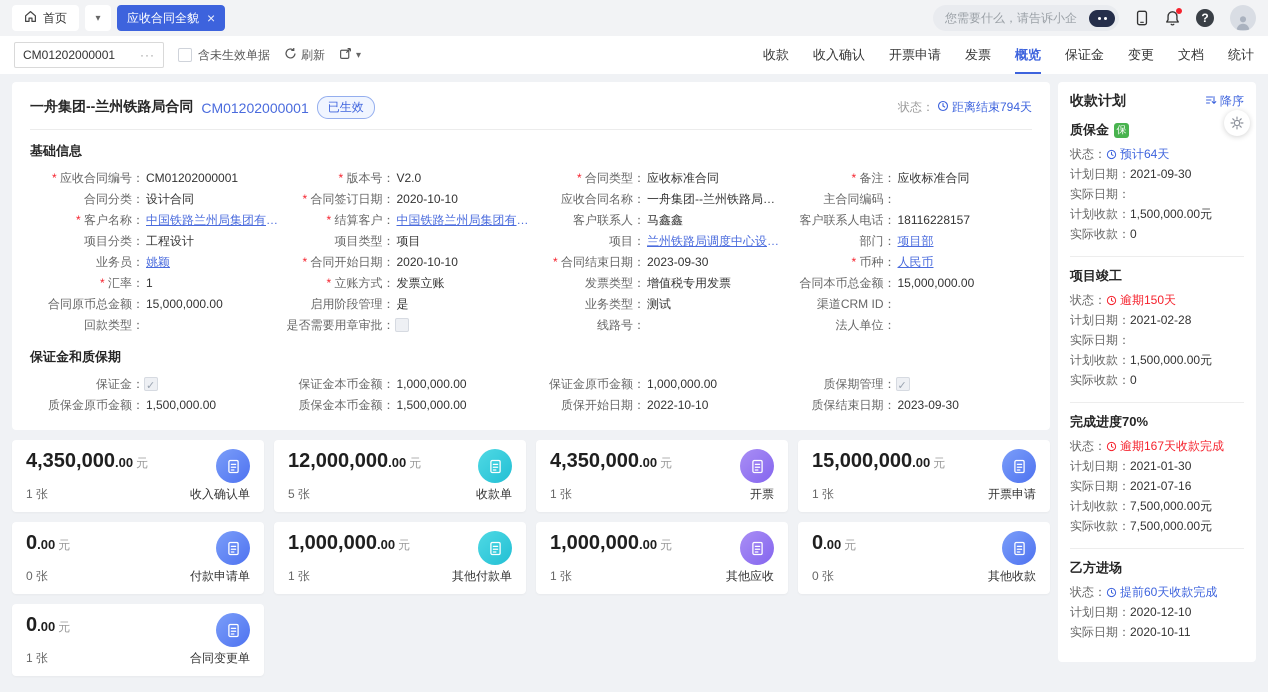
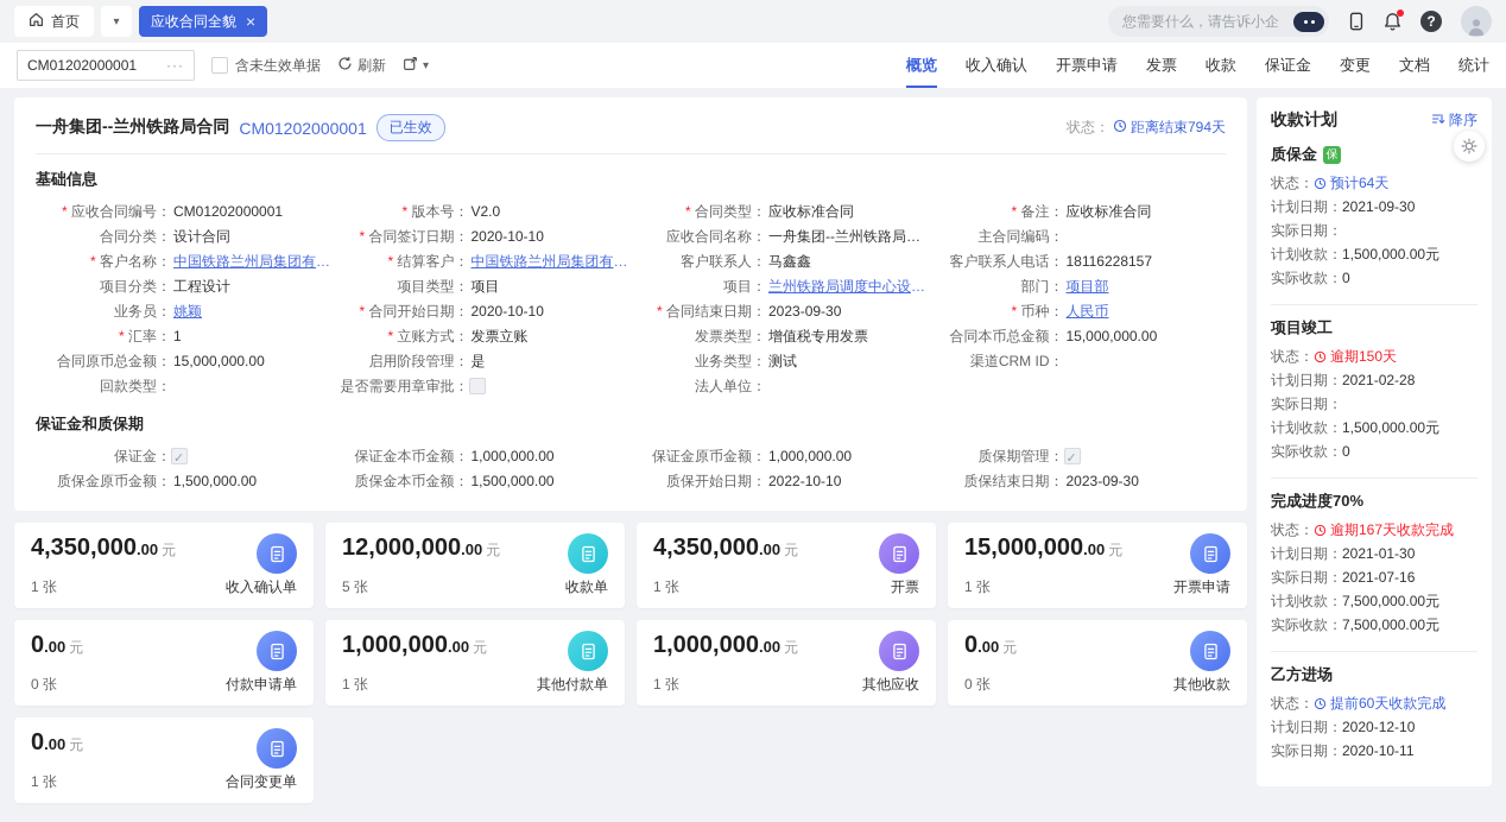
  首页
  ▾
  应收合同全貌
  ×
  您需要什么，请告诉小企
  ?
  CM01202000001
  ···
  含未生效单据
  刷新
  ▾
- 收款
+ 概览
  收入确认
  开票申请
  发票
- 概览
+ 收款
  保证金
  变更
  文档
  统计
  一舟集团--兰州铁路局合同
  CM01202000001
  已生效
  状态
  距离结束794天
  基础信息
  应收合同编号
  CM01202000001
  版本号
  V2.0
  合同类型
  应收标准合同
  备注
  应收标准合同
  合同分类
  设计合同
  合同签订日期
  2020-10-10
  应收合同名称
  一舟集团--兰州铁路局合同
  主合同编码
  客户名称
  中国铁路兰州局集团有限.
  结算客户
  中国铁路兰州局集团有限.
  客户联系人
  马鑫鑫
  客户联系人电话
  18116228157
  项目分类
  工程设计
  项目类型
  项目
  项目
  兰州铁路局调度中心设计.
  部门
  项目部
  业务员
  姚颖
  合同开始日期
  2020-10-10
  合同结束日期
  2023-09-30
  币种
  人民币
  汇率
  1
  立账方式
  发票立账
  发票类型
  增值税专用发票
  合同本币总金额
  15,000,000.00
  合同原币总金额
  15,000,000.00
  启用阶段管理
  是
  业务类型
  测试
  渠道CRM ID
  回款类型
  是否需要用章审批
- 线路号
  法人单位
  保证金和质保期
  保证金
  保证金本币金额
  1,000,000.00
  保证金原币金额
  1,000,000.00
  质保期管理
  质保金原币金额
  1,500,000.00
  质保金本币金额
  1,500,000.00
  质保开始日期
  2022-10-10
  质保结束日期
  2023-09-30
  4,350,000.00 元
  1 张
  收入确认单
  12,000,000.00 元
  5 张
  收款单
  4,350,000.00 元
  1 张
  开票
  15,000,000.00 元
  1 张
  开票申请
  0.00 元
  0 张
  付款申请单
  1,000,000.00 元
  1 张
  其他付款单
  1,000,000.00 元
  1 张
  其他应收
  0.00 元
  0 张
  其他收款
  0.00 元
  1 张
  合同变更单
  收款计划
  降序
  质保金
  保
  状态
  预计64天
  计划日期
  2021-09-30
  实际日期
  计划收款
  1,500,000.00元
  实际收款
  0
  项目竣工
  状态
  逾期150天
  计划日期
  2021-02-28
  实际日期
  计划收款
  1,500,000.00元
  实际收款
  0
  完成进度70%
  状态
  逾期167天收款完成
  计划日期
  2021-01-30
  实际日期
  2021-07-16
  计划收款
  7,500,000.00元
  实际收款
  7,500,000.00元
  乙方进场
  状态
  提前60天收款完成
  计划日期
  2020-12-10
  实际日期
  2020-10-11
